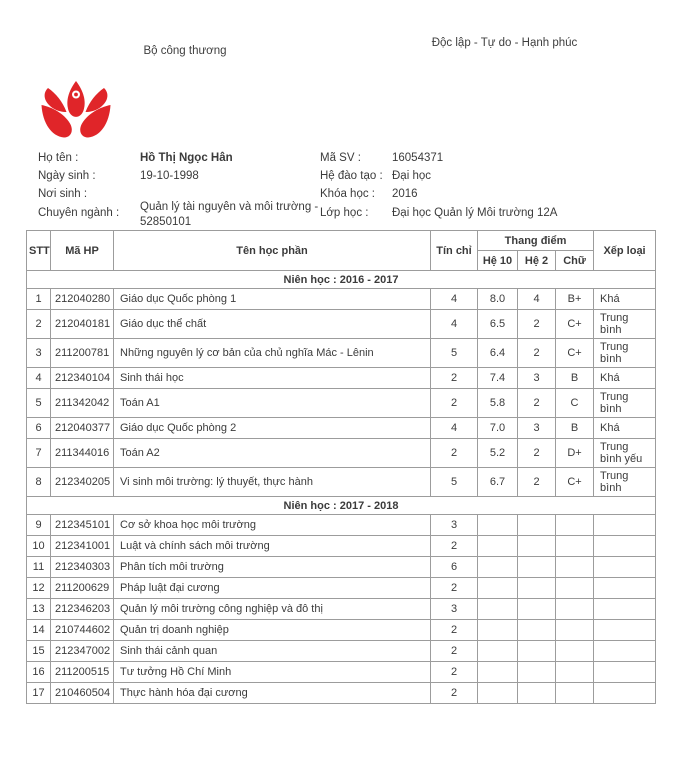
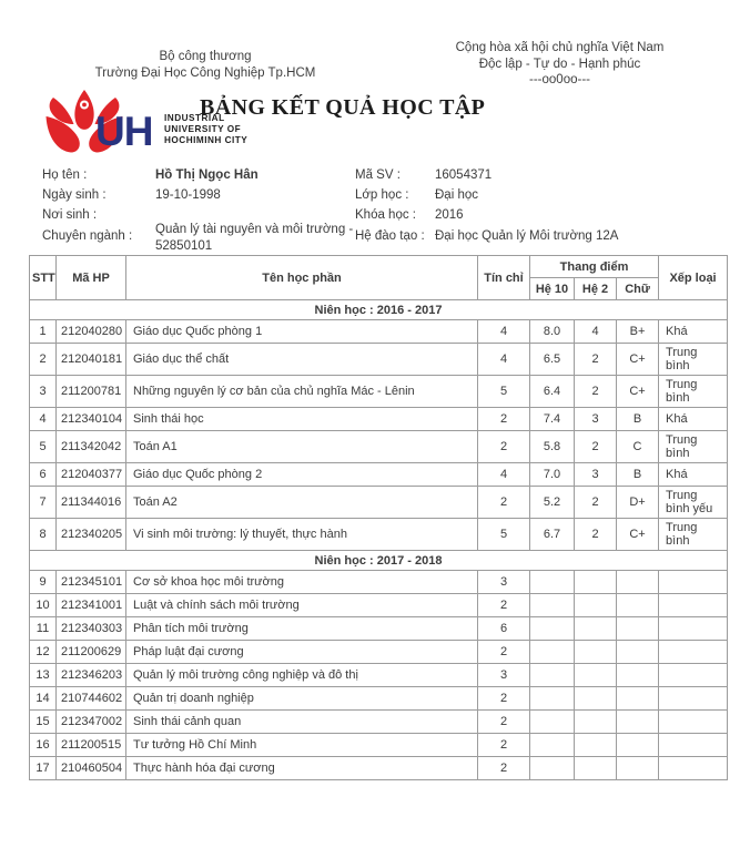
  Bộ công thương
+ Trường Đại Học Công Nghiệp Tp.HCM
+ Cộng hòa xã hội chủ nghĩa Việt Nam
  Độc lập - Tự do - Hạnh phúc
+ ---oo0oo---
+ UH
+ INDUSTRIAL
+ UNIVERSITY OF
+ HOCHIMINH CITY
+ BẢNG KẾT QUẢ HỌC TẬP
  Họ tên :
  Hồ Thị Ngọc Hân
  Ngày sinh :
  19-10-1998
  Nơi sinh :
  Chuyên ngành :
  Quản lý tài nguyên và môi trường - 52850101
  Mã SV :
  16054371
- Hệ đào tạo :
+ Lớp học :
  Đại học
  Khóa học :
  2016
- Lớp học :
+ Hệ đào tạo :
  Đại học Quản lý Môi trường 12A
  STT	Mã HP	Tên học phần	Tín chỉ	Thang điểm	Xếp loại
  Hệ 10	Hệ 2	Chữ
  Niên học : 2016 - 2017
  1	212040280	Giáo dục Quốc phòng 1	4	8.0	4	B+	Khá
  2	212040181	Giáo dục thể chất	4	6.5	2	C+	Trung bình
  3	211200781	Những nguyên lý cơ bản của chủ nghĩa Mác - Lênin	5	6.4	2	C+	Trung bình
  4	212340104	Sinh thái học	2	7.4	3	B	Khá
  5	211342042	Toán A1	2	5.8	2	C	Trung bình
  6	212040377	Giáo dục Quốc phòng 2	4	7.0	3	B	Khá
  7	211344016	Toán A2	2	5.2	2	D+	Trung bình yếu
  8	212340205	Vi sinh môi trường: lý thuyết, thực hành	5	6.7	2	C+	Trung bình
  Niên học : 2017 - 2018
  9	212345101	Cơ sở khoa học môi trường	3
  10	212341001	Luật và chính sách môi trường	2
  11	212340303	Phân tích môi trường	6
  12	211200629	Pháp luật đại cương	2
  13	212346203	Quản lý môi trường công nghiệp và đô thị	3
  14	210744602	Quản trị doanh nghiệp	2
  15	212347002	Sinh thái cảnh quan	2
  16	211200515	Tư tưởng Hồ Chí Minh	2
  17	210460504	Thực hành hóa đại cương	2
